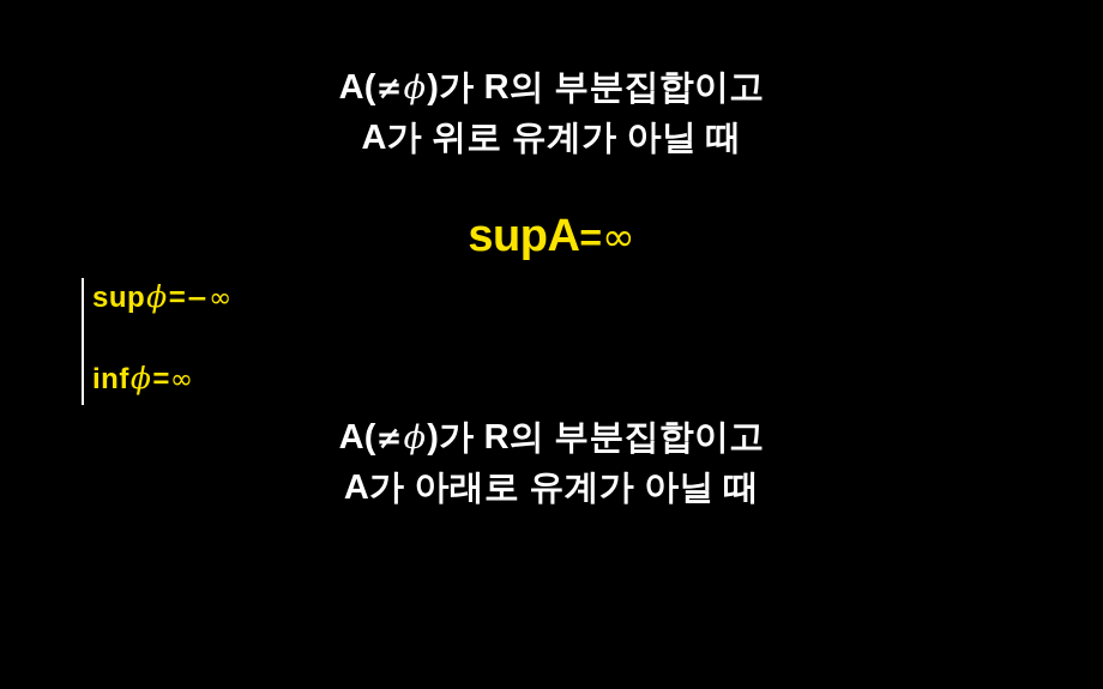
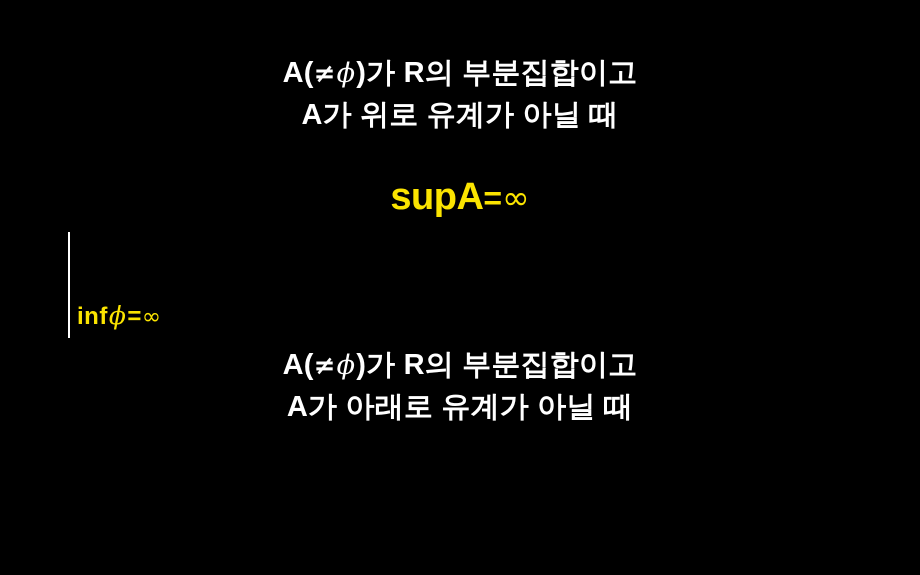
  A(≠ϕ)가 R의 부분집합이고
  A가 위로 유계가 아닐 때
  supA=∞
- supϕ=−∞
  infϕ=∞
  A(≠ϕ)가 R의 부분집합이고
  A가 아래로 유계가 아닐 때
